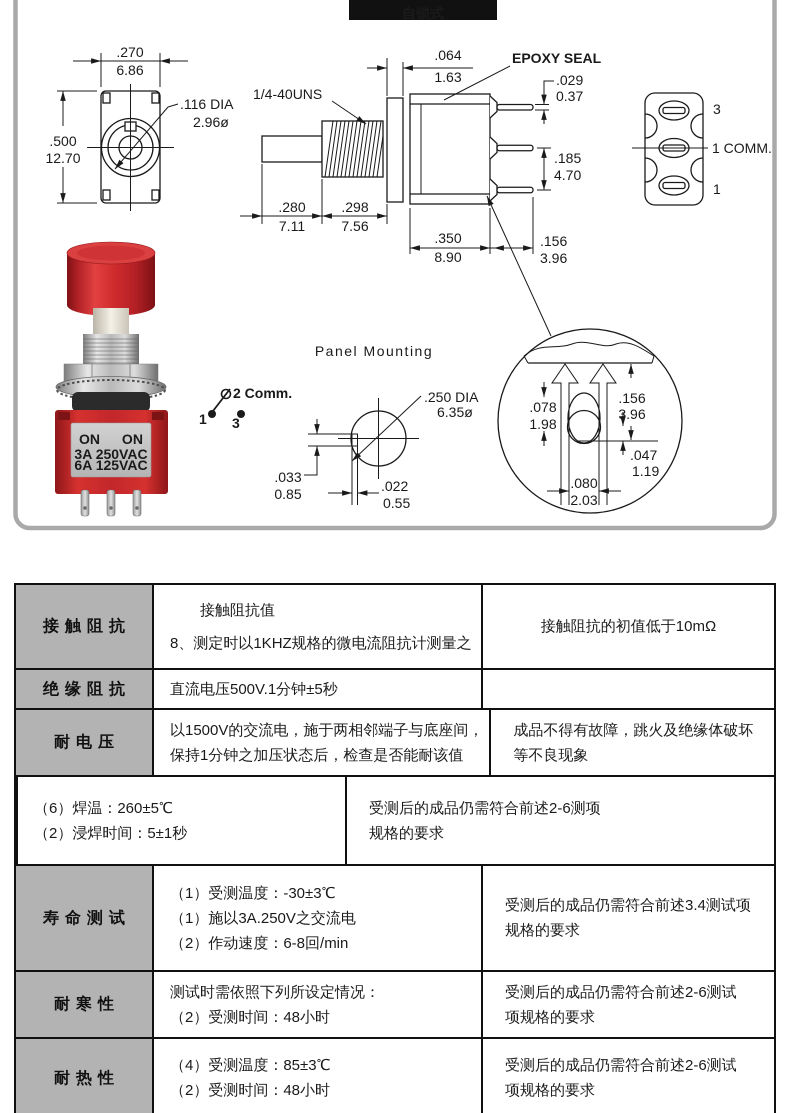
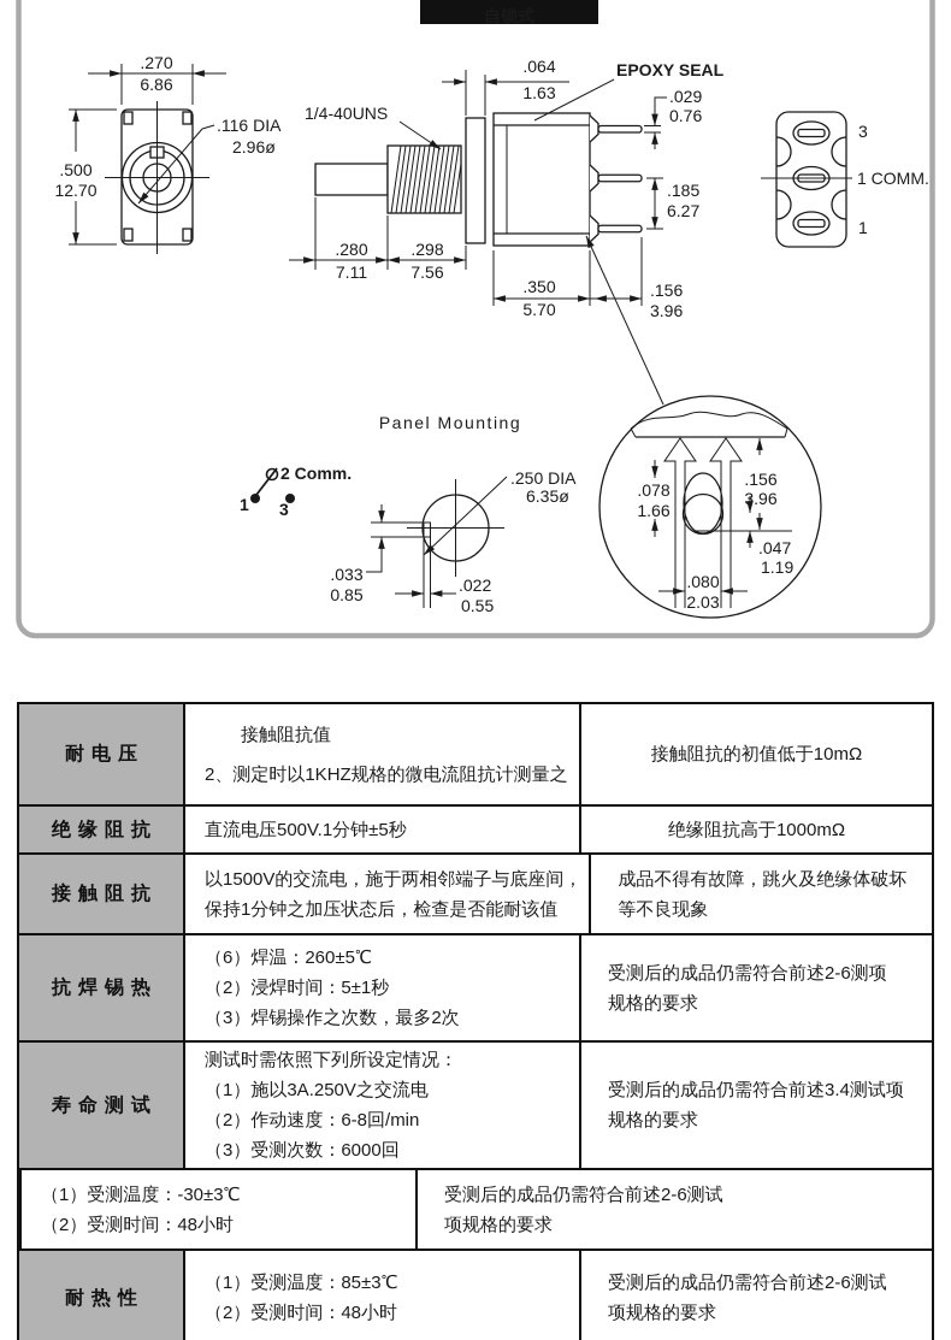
  自锁式
  .270
  6.86
  .500
  12.70
  .116 DIA
  2.96ø
  1/4-40UNS
  EPOXY SEAL
  .064
  1.63
  .029
- 0.37
+ 0.76
  .185
- 4.70
+ 6.27
  .280
  7.11
  .298
  7.56
  .350
- 8.90
+ 5.70
  .156
  3.96
  3
  1 COMM.
  1
- ON ON
- 3A 250VAC
- 6A 125VAC
  2 Comm.
  1
  3
  Panel Mounting
  .250 DIA
  6.35ø
  .033
  0.85
  .022
  0.55
  .078
- 1.98
+ 1.66
  .156
  3.96
  .047
  1.19
  .080
  2.03
- 接触阻抗
+ 耐电压
  接触阻抗值
- 8、测定时以1KHZ规格的微电流阻抗计测量之
+ 2、测定时以1KHZ规格的微电流阻抗计测量之
  接触阻抗的初值低于10mΩ
  绝缘阻抗
  直流电压500V.1分钟±5秒
+ 绝缘阻抗高于1000mΩ
- 耐电压
+ 接触阻抗
  以1500V的交流电，施于两相邻端子与底座间，
  保持1分钟之加压状态后，检查是否能耐该值
  成品不得有故障，跳火及绝缘体破坏
  等不良现象
+ 抗焊锡热
  （6）焊温：260±5℃
  （2）浸焊时间：5±1秒
+ （3）焊锡操作之次数，最多2次
  受测后的成品仍需符合前述2-6测项
  规格的要求
  寿命测试
- （1）受测温度：-30±3℃
+ 测试时需依照下列所设定情况：
  （1）施以3A.250V之交流电
  （2）作动速度：6-8回/min
+ （3）受测次数：6000回
  受测后的成品仍需符合前述3.4测试项
  规格的要求
- 耐寒性
- 测试时需依照下列所设定情况：
+ （1）受测温度：-30±3℃
  （2）受测时间：48小时
  受测后的成品仍需符合前述2-6测试
  项规格的要求
  耐热性
- （4）受测温度：85±3℃
+ （1）受测温度：85±3℃
  （2）受测时间：48小时
  受测后的成品仍需符合前述2-6测试
  项规格的要求
